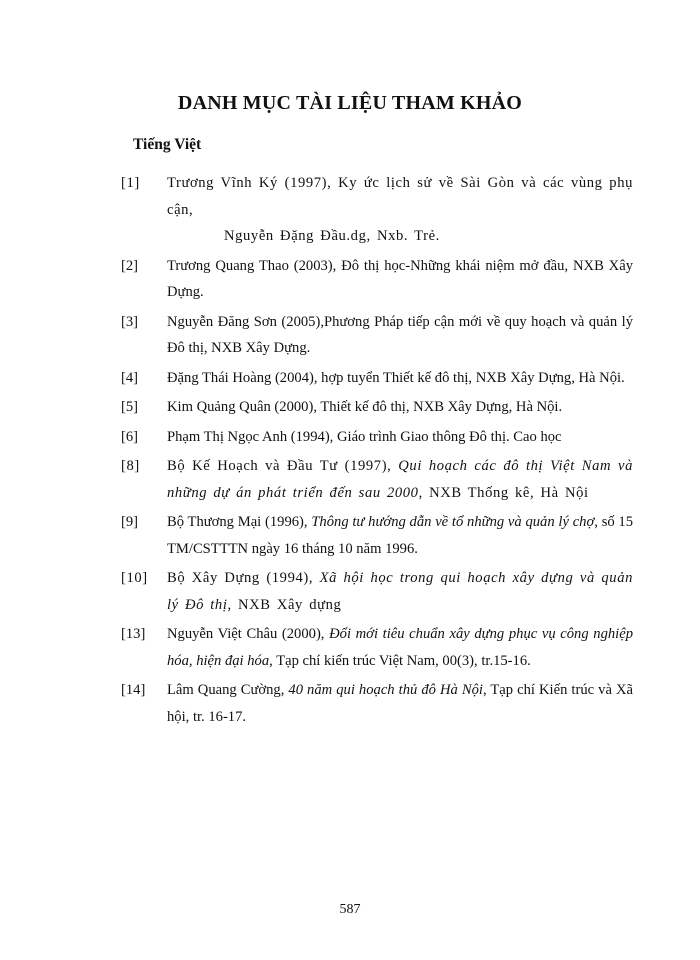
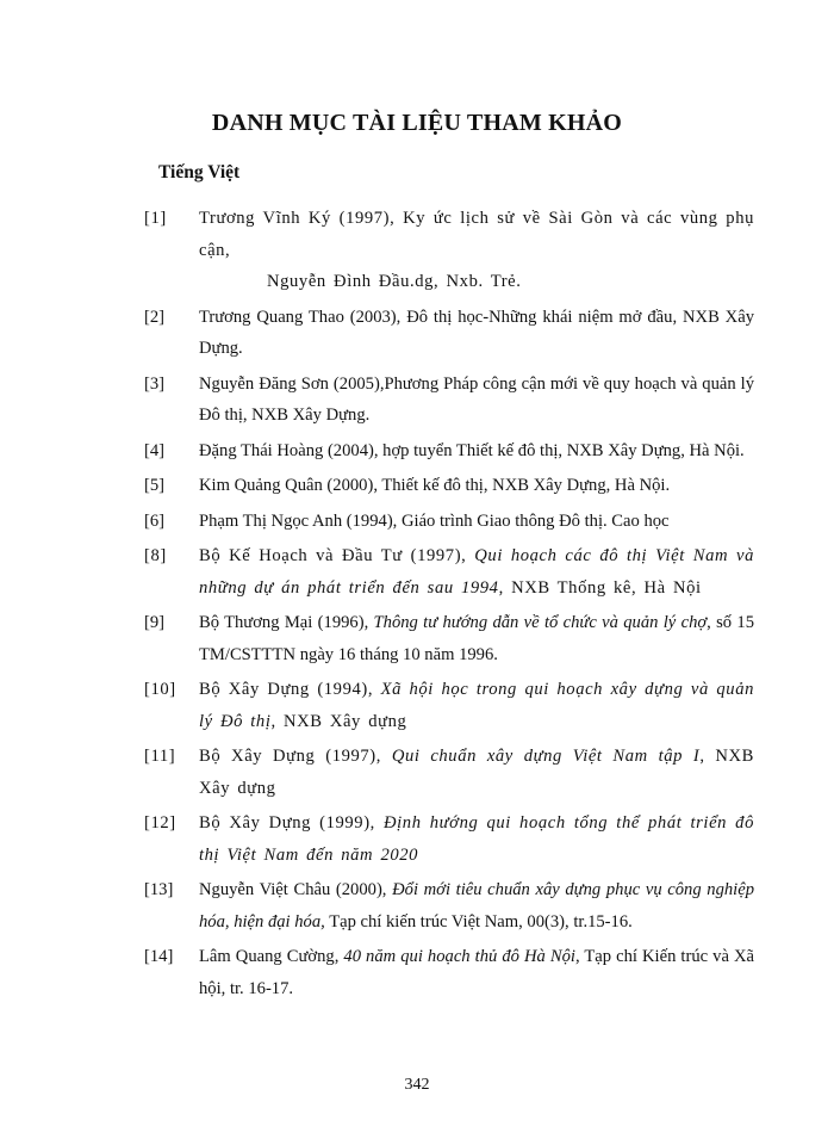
  DANH MỤC TÀI LIỆU THAM KHẢO
  Tiếng Việt
  [1]
  Trương Vĩnh Ký (1997), Ky ức lịch sử về Sài Gòn và các vùng phụ cận,
- Nguyễn Đặng Đầu.dg, Nxb. Trẻ.
+ Nguyễn Đình Đầu.dg, Nxb. Trẻ.
  [2]
  Trương Quang Thao (2003), Đô thị học-Những khái niệm mở đầu, NXB Xây Dựng.
  [3]
- Nguyễn Đăng Sơn (2005),Phương Pháp tiếp cận mới về quy hoạch và quản lý Đô thị, NXB Xây Dựng.
+ Nguyễn Đăng Sơn (2005),Phương Pháp công cận mới về quy hoạch và quản lý Đô thị, NXB Xây Dựng.
  [4]
  Đặng Thái Hoàng (2004), hợp tuyển Thiết kế đô thị, NXB Xây Dựng, Hà Nội.
  [5]
  Kim Quảng Quân (2000), Thiết kế đô thị, NXB Xây Dựng, Hà Nội.
  [6]
  Phạm Thị Ngọc Anh (1994), Giáo trình Giao thông Đô thị. Cao học
  [8]
- Bộ Kế Hoạch và Đầu Tư (1997), Qui hoạch các đô thị Việt Nam và những dự án phát triển đến sau 2000, NXB Thống kê, Hà Nội
+ Bộ Kế Hoạch và Đầu Tư (1997), Qui hoạch các đô thị Việt Nam và những dự án phát triển đến sau 1994, NXB Thống kê, Hà Nội
  [9]
- Bộ Thương Mại (1996), Thông tư hướng dẫn về tổ những và quản lý chợ, số 15 TM/CSTTTN ngày 16 tháng 10 năm 1996.
+ Bộ Thương Mại (1996), Thông tư hướng dẫn về tổ chức và quản lý chợ, số 15 TM/CSTTTN ngày 16 tháng 10 năm 1996.
  [10]
  Bộ Xây Dựng (1994), Xã hội học trong qui hoạch xây dựng và quản lý Đô thị, NXB Xây dựng
+ [11]
+ Bộ Xây Dựng (1997), Qui chuẩn xây dựng Việt Nam tập I, NXB Xây dựng
+ [12]
+ Bộ Xây Dựng (1999), Định hướng qui hoạch tổng thể phát triển đô thị Việt Nam đến năm 2020
  [13]
  Nguyễn Việt Châu (2000), Đổi mới tiêu chuẩn xây dựng phục vụ công nghiệp hóa, hiện đại hóa, Tạp chí kiến trúc Việt Nam, 00(3), tr.15-16.
  [14]
  Lâm Quang Cường, 40 năm qui hoạch thủ đô Hà Nội, Tạp chí Kiến trúc và Xã hội, tr. 16-17.
- 587
+ 342
